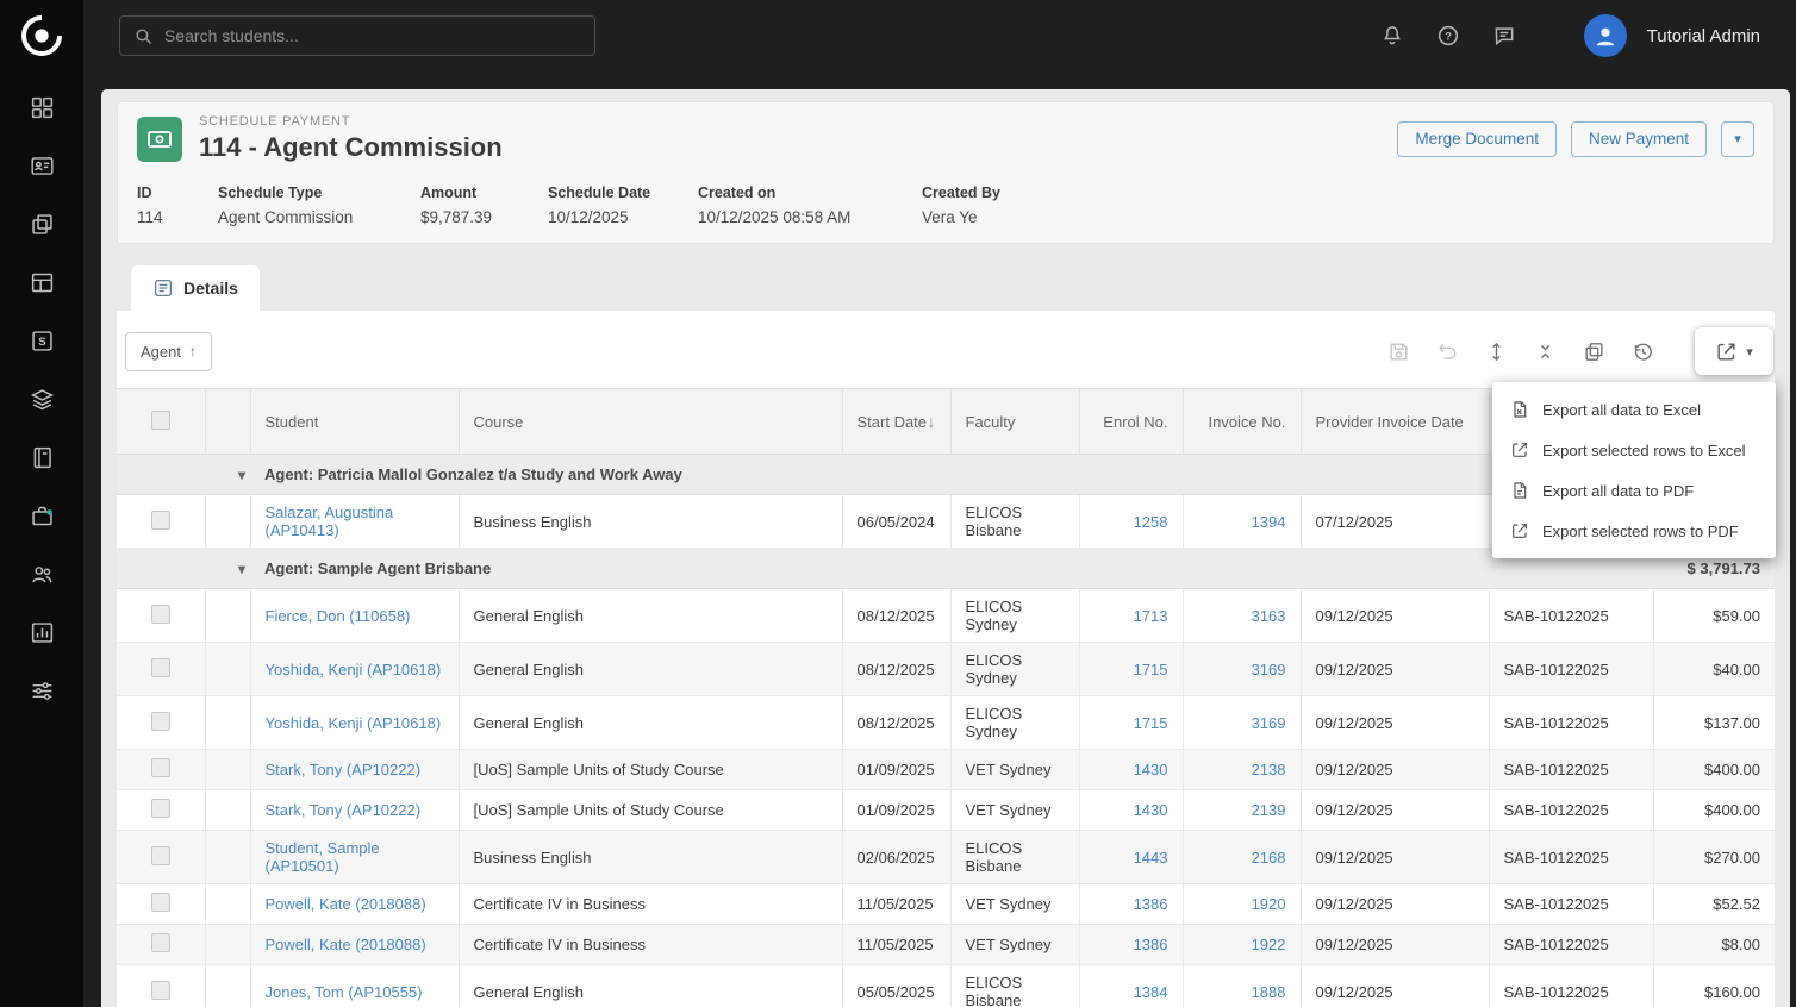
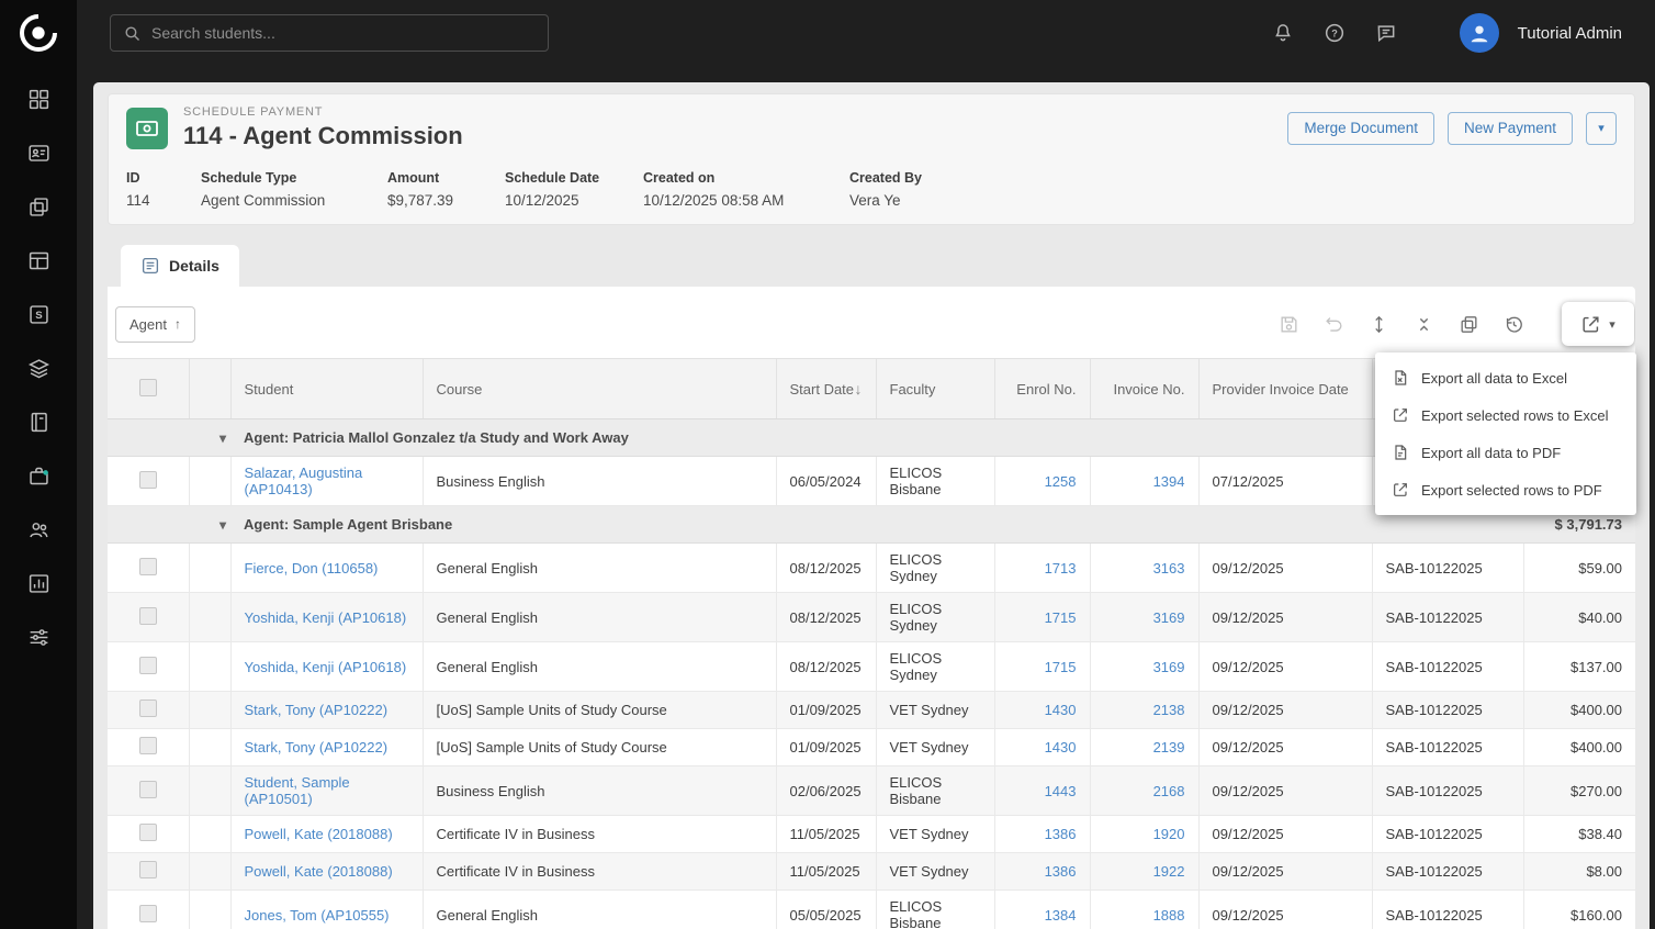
  S
  Search students...
  ?
  Tutorial Admin
  SCHEDULE PAYMENT
  114 - Agent Commission
  Merge Document
  New Payment
  ▾
  ID
  114
  Schedule Type
  Agent Commission
  Amount
  $9,787.39
  Schedule Date
  10/12/2025
  Created on
  10/12/2025 08:58 AM
  Created By
  Vera Ye
  Details
  Agent
  ↑
  ▾
  		Student	Course	Start Date ↓	Faculty	Enrol No.	Invoice No.	Provider Invoice Date
  ▾	Agent: Patricia Mallol Gonzalez t/a Study and Work Away
  		Salazar, Augustina (AP10413)	Business English	06/05/2024	ELICOS Bisbane	1258	1394	07/12/2025
  ▾	Agent: Sample Agent Brisbane	$ 3,791.73
  		Fierce, Don (110658)	General English	08/12/2025	ELICOS Sydney	1713	3163	09/12/2025	SAB-10122025	$59.00
  		Yoshida, Kenji (AP10618)	General English	08/12/2025	ELICOS Sydney	1715	3169	09/12/2025	SAB-10122025	$40.00
  		Yoshida, Kenji (AP10618)	General English	08/12/2025	ELICOS Sydney	1715	3169	09/12/2025	SAB-10122025	$137.00
  		Stark, Tony (AP10222)	[UoS] Sample Units of Study Course	01/09/2025	VET Sydney	1430	2138	09/12/2025	SAB-10122025	$400.00
  		Stark, Tony (AP10222)	[UoS] Sample Units of Study Course	01/09/2025	VET Sydney	1430	2139	09/12/2025	SAB-10122025	$400.00
  		Student, Sample (AP10501)	Business English	02/06/2025	ELICOS Bisbane	1443	2168	09/12/2025	SAB-10122025	$270.00
- 		Powell, Kate (2018088)	Certificate IV in Business	11/05/2025	VET Sydney	1386	1920	09/12/2025	SAB-10122025	$52.52
+ 		Powell, Kate (2018088)	Certificate IV in Business	11/05/2025	VET Sydney	1386	1920	09/12/2025	SAB-10122025	$38.40
  		Powell, Kate (2018088)	Certificate IV in Business	11/05/2025	VET Sydney	1386	1922	09/12/2025	SAB-10122025	$8.00
  		Jones, Tom (AP10555)	General English	05/05/2025	ELICOS Bisbane	1384	1888	09/12/2025	SAB-10122025	$160.00
  Export all data to Excel
  Export selected rows to Excel
  Export all data to PDF
  Export selected rows to PDF
